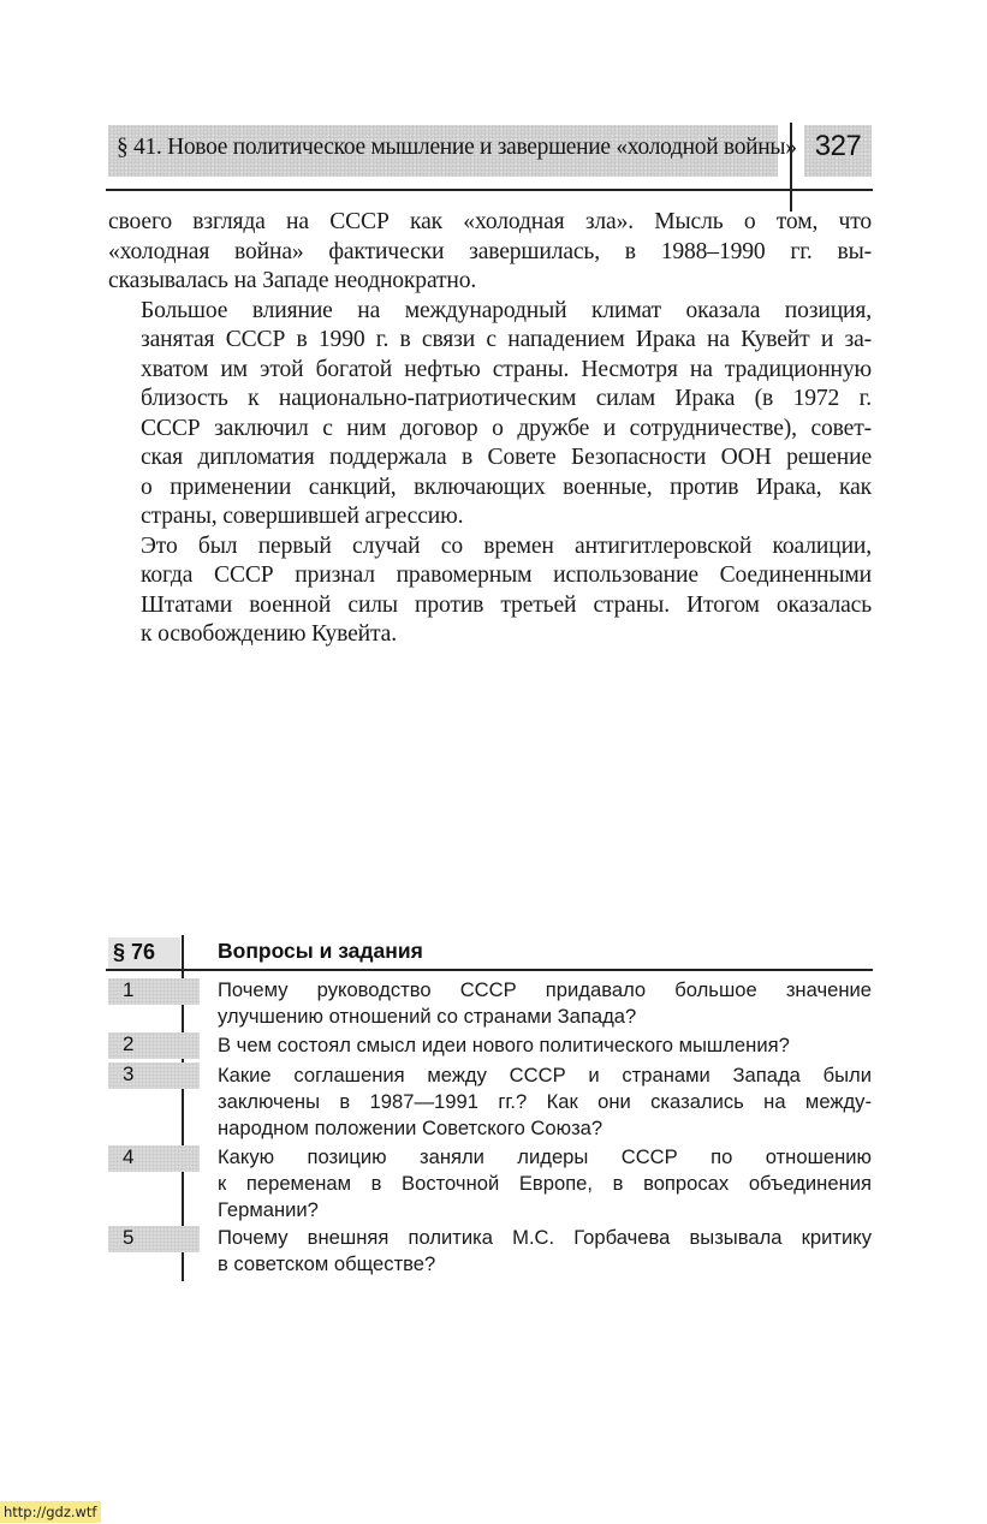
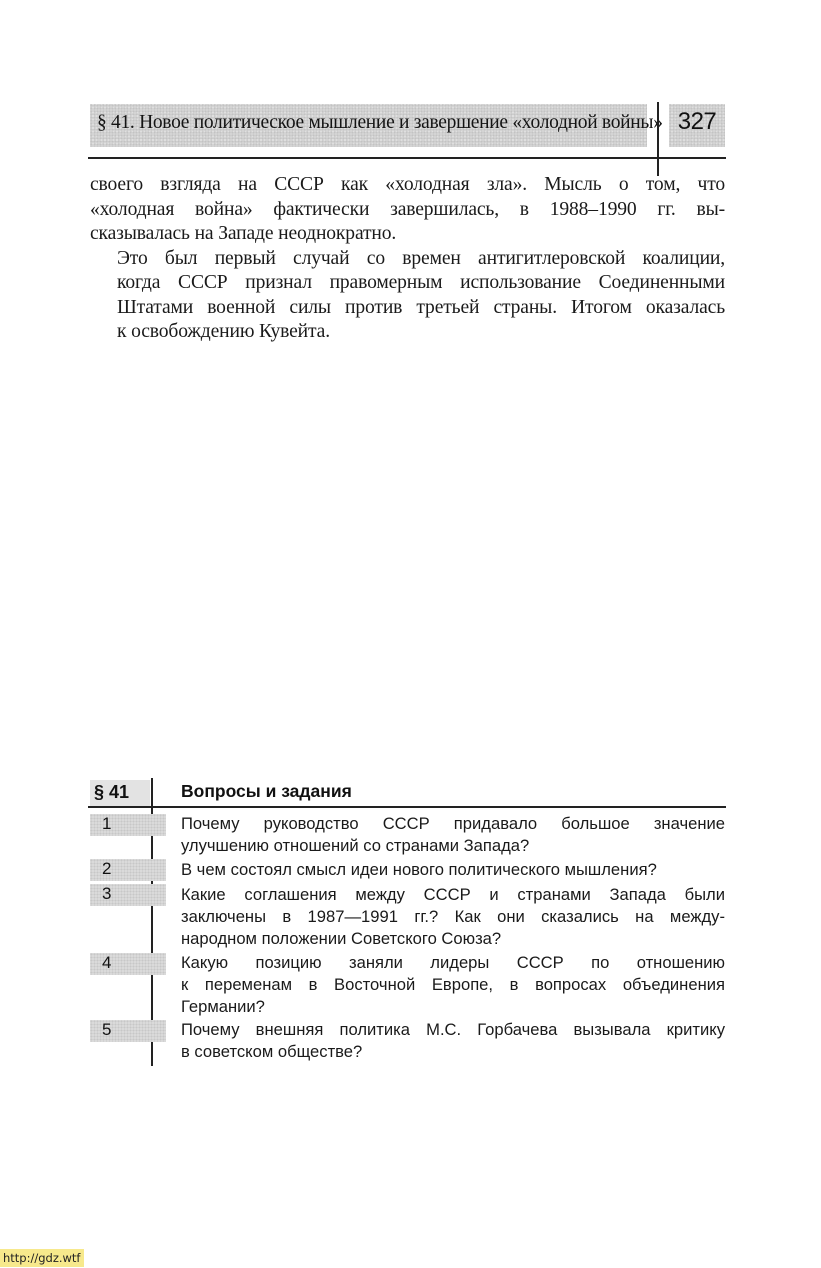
  § 41. Новое политическое мышление и завершение «холодной войны
  327
  своего взгляда на СССР как «холодная зла». Мысль о том, что
  «холодная война» фактически завершилась, в 1988–1990 гг. вы-
  сказывалась на Западе неоднократно.
- Большое влияние на международный климат оказала позиция,
- занятая СССР в 1990 г. в связи с нападением Ирака на Кувейт и за-
- хватом им этой богатой нефтью страны. Несмотря на традиционную
- близость к национально-патриотическим силам Ирака (в 1972 г.
- СССР заключил с ним договор о дружбе и сотрудничестве), совет-
- ская дипломатия поддержала в Совете Безопасности ООН решение
- о применении санкций, включающих военные, против Ирака, как
- страны, совершившей агрессию.
  Это был первый случай со времен антигитлеровской коалиции,
  когда СССР признал правомерным использование Соединенными
  Штатами военной силы против третьей страны. Итогом оказалась
  к освобождению Кувейта.
- § 76
+ § 41
  Вопросы и задания
  1
  Почему руководство СССР придавало большое значение
  улучшению отношений со странами Запада?
  2
  В чем состоял смысл идеи нового политического мышления?
  3
  Какие соглашения между СССР и странами Запада были
  заключены в 1987—1991 гг.? Как они сказались на между-
  народном положении Советского Союза?
  4
  Какую позицию заняли лидеры СССР по отношению
  к переменам в Восточной Европе, в вопросах объединения
  Германии?
  5
  Почему внешняя политика М.С. Горбачева вызывала критику
  в советском обществе?
  http://gdz.wtf
